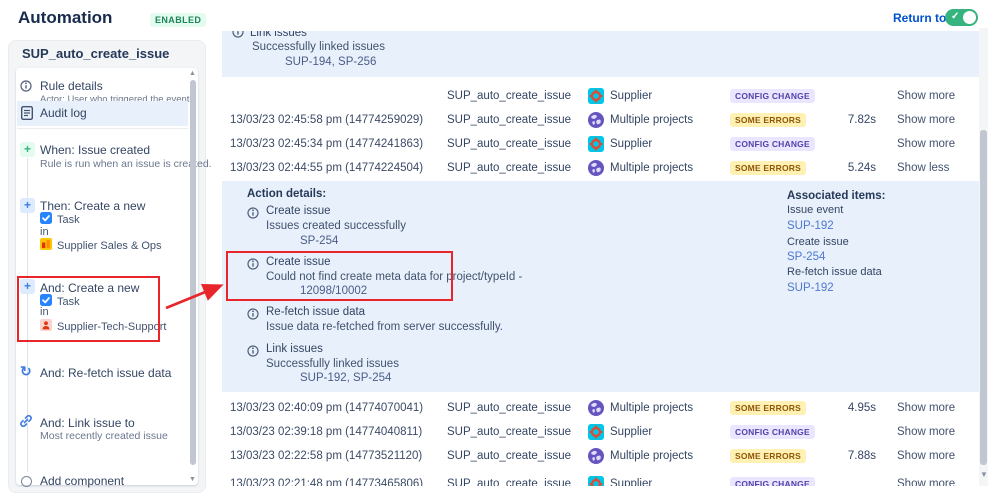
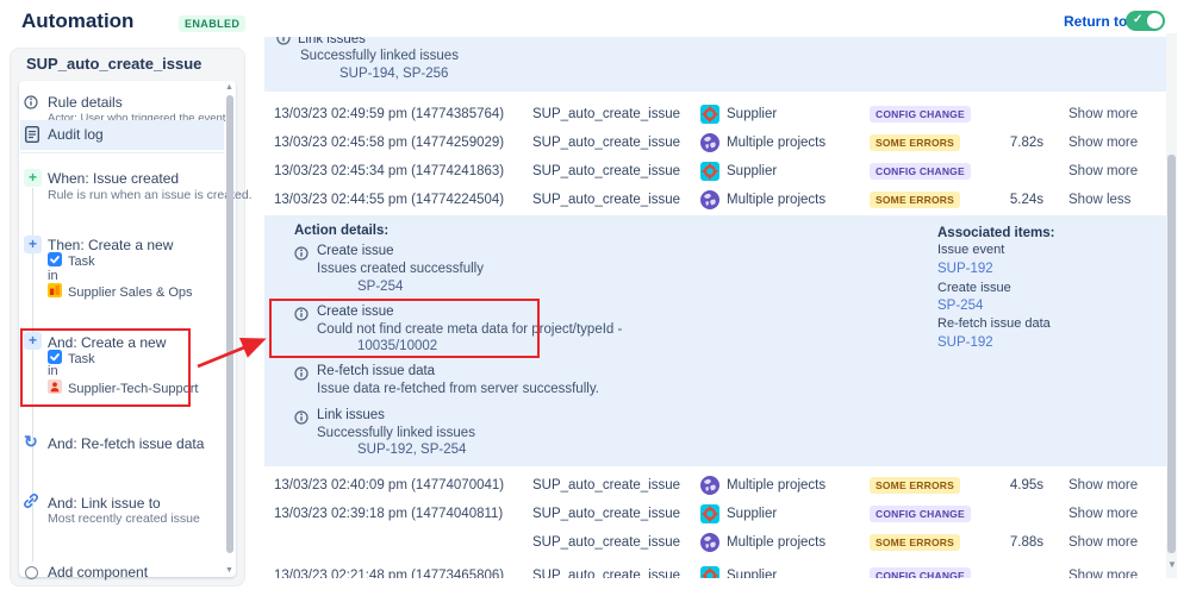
  Automation
  ENABLED
  ✓
  SUP_auto_create_issue
  Rule details
  Actor: User who triggered the event
  Audit log
  +
  When: Issue created
  Rule is run when an issue is creed.
  +
  Then: Create a new
  Task
  in
  Supplier Sales & Ops
  +
  And: Create a new
  Task
  in
  Supplier-Tech-Support
  ↻
  And: Re-fetch issue data
  And: Link issue to
  Most recently created issue
  Add component
  Link issues
  Successfully linked issues
  SUP-194, SP-256
+ 13/03/23 02:49:59 pm (14774385764)
  SUP_auto_create_issue
  Supplier
  CONFIG CHANGE
  Show more
  13/03/23 02:45:58 pm (14774259029)
  SUP_auto_create_issue
  Multiple projects
  SOME ERRORS
  7.82s
  Show more
  13/03/23 02:45:34 pm (14774241863)
  SUP_auto_create_issue
  Supplier
  CONFIG CHANGE
  Show more
  13/03/23 02:44:55 pm (14774224504)
  SUP_auto_create_issue
  Multiple projects
  SOME ERRORS
  5.24s
  Show less
  Action details:
  Create issue
  Issues created successfully
  SP-254
  Create issue
  Could not find create meta data for project/typeId -
- 12098/10002
+ 10035/10002
  Re-fetch issue data
  Issue data re-fetched from server successfully.
  Link issues
  Successfully linked issues
  SUP-192, SP-254
  Associated items:
  Issue event
  SUP-192
  Create issue
  SP-254
  Re-fetch issue data
  SUP-192
  13/03/23 02:40:09 pm (14774070041)
  SUP_auto_create_issue
  Multiple projects
  SOME ERRORS
  4.95s
  Show more
  13/03/23 02:39:18 pm (14774040811)
  SUP_auto_create_issue
  Supplier
  CONFIG CHANGE
  Show more
- 13/03/23 02:22:58 pm (14773521120)
  SUP_auto_create_issue
  Multiple projects
  SOME ERRORS
  7.88s
  Show more
  13/03/23 02:21:48 pm (14773465806)
  SUP_auto_create_issue
  Supplier
  CONFIG CHANGE
  Show more
  ▼
